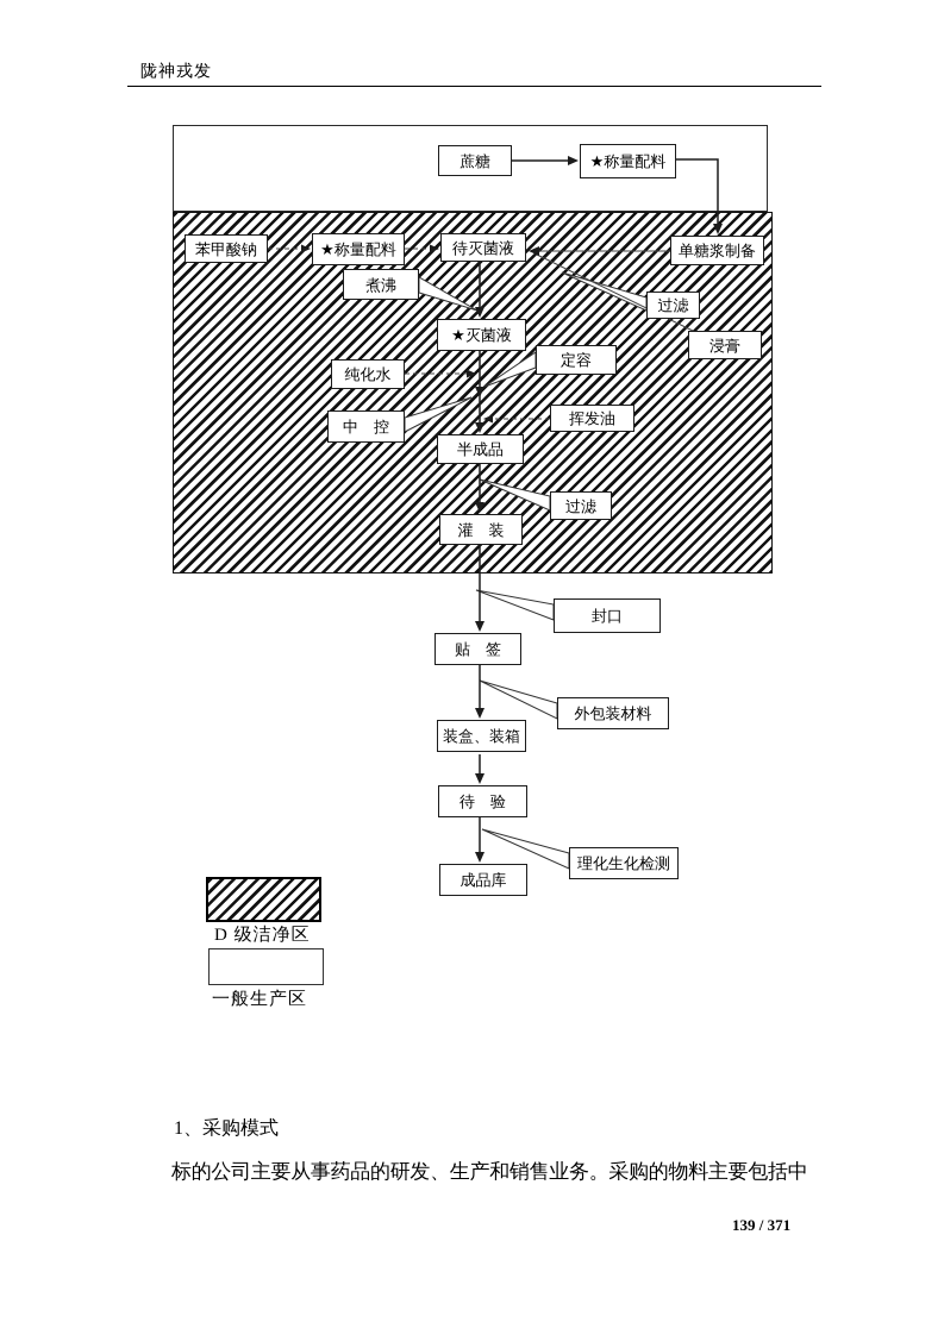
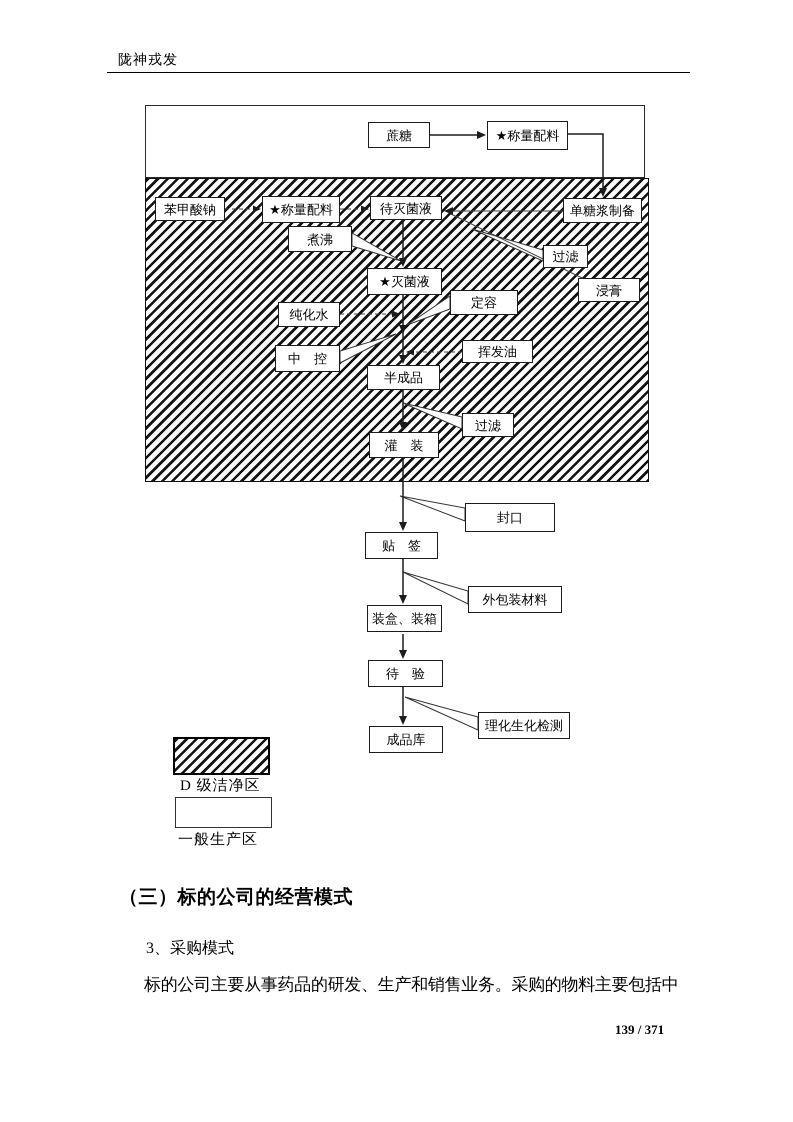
  陇神戎发
  蔗糖
  ★称量配料
  苯甲酸钠
  ★称量配料
  待灭菌液
  单糖浆制备
  煮沸
  过滤
  浸膏
  ★灭菌液
  定容
  纯化水
  中 控
  挥发油
  半成品
  过滤
  灌 装
  封口
  贴 签
  外包装材料
  装盒、装箱
  待 验
  理化生化检测
  成品库
  D 级洁净区
  一般生产区
+ （三）标的公司的经营模式
- 1、采购模式
+ 3、采购模式
  标的公司主要从事药品的研发、生产和销售业务。采购的物料主要包括中
  139 / 371
